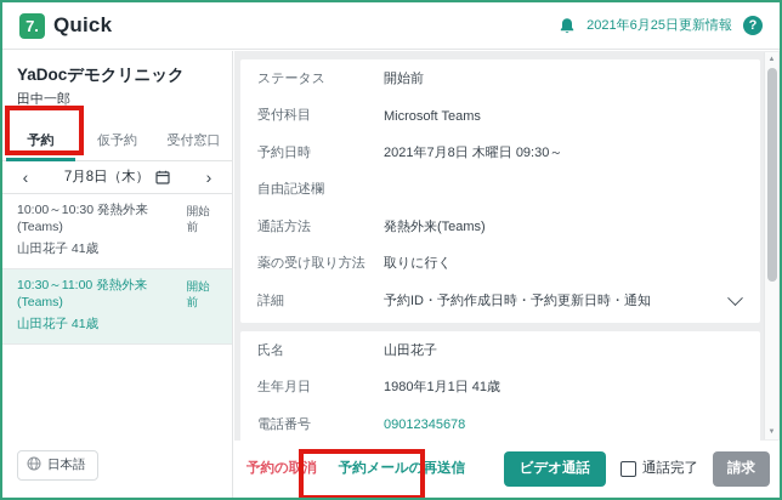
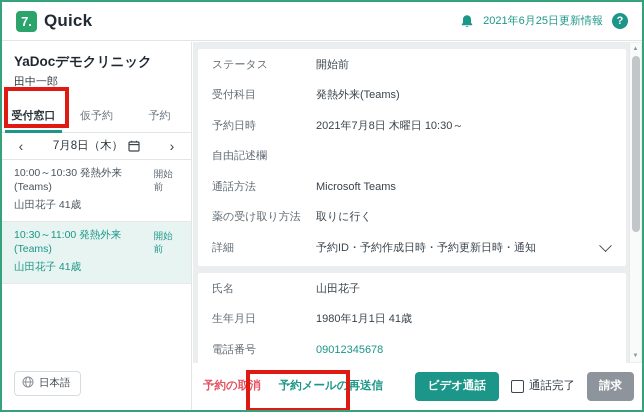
  7.
  Quick
  2021年6月25日更新情報
  ?
  YaDocデモクリニック
  田中一郎
- 予約
+ 受付窓口
  仮予約
- 受付窓口
+ 予約
  ‹
  7月8日（木）
  ›
  10:00～10:30 発熱外来(Teams)
  開始前
  山田花子 41歳
  10:30～11:00 発熱外来(Teams)
  開始前
  山田花子 41歳
  日本語
  ステータス
  開始前
  受付科目
- Microsoft Teams
+ 発熱外来(Teams)
  予約日時
- 2021年7月8日 木曜日 09:30～
+ 2021年7月8日 木曜日 10:30～
  自由記述欄
  通話方法
- 発熱外来(Teams)
+ Microsoft Teams
  薬の受け取り方法
  取りに行く
  詳細
  予約ID・予約作成日時・予約更新日時・通知
  氏名
  山田花子
  生年月日
  1980年1月1日 41歳
  電話番号
  09012345678
  予約の取消
  予約メールの再送信
  ビデオ通話
  通話完了
  請求
